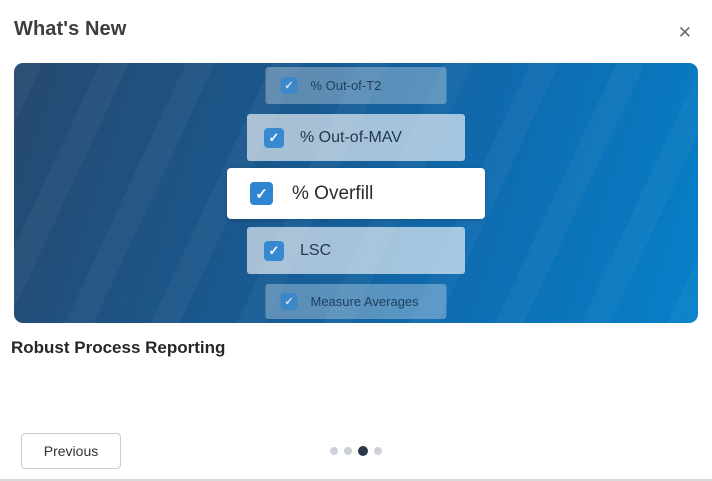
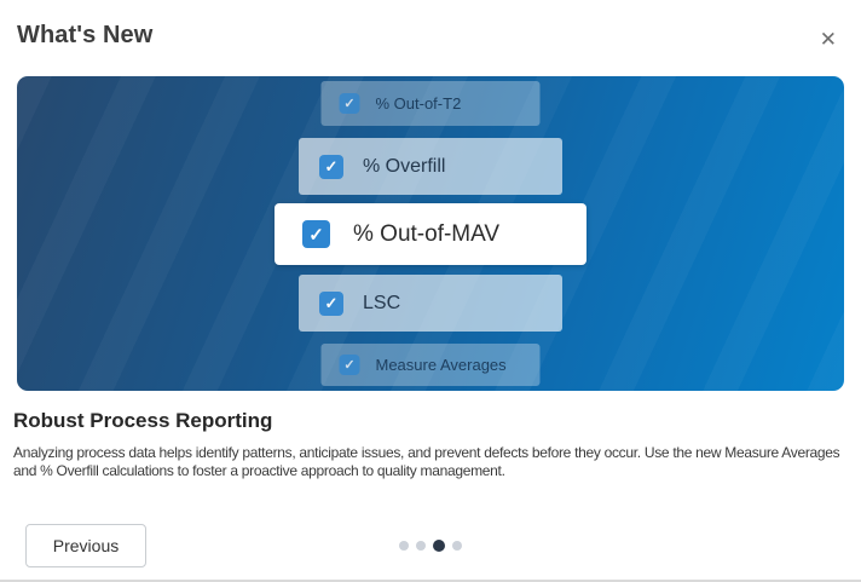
  What's New
  ✕
  ✓
  % Out-of-T2
  ✓
- % Out-of-MAV
+ % Overfill
  ✓
- % Overfill
+ % Out-of-MAV
  ✓
  LSC
  ✓
  Measure Averages
  Robust Process Reporting
+ Analyzing process data helps identify patterns, anticipate issues, and prevent defects before they occur. Use the new Measure Averages and % Overfill calculations to foster a proactive approach to quality management.
  Previous
